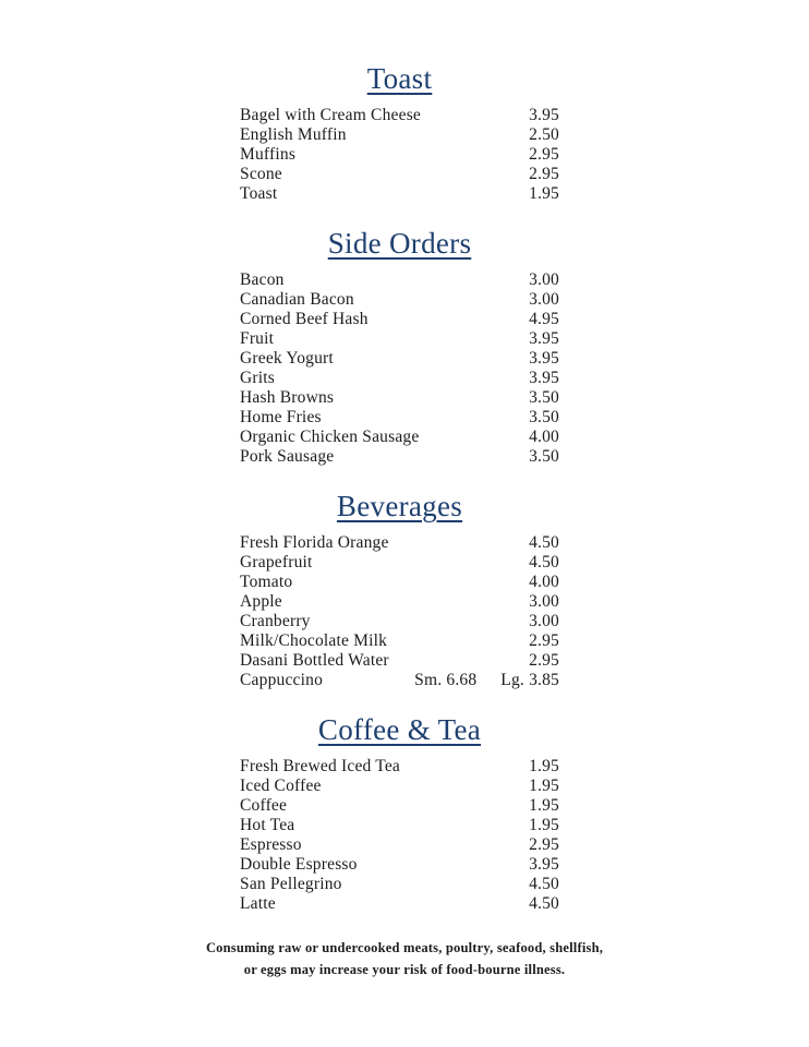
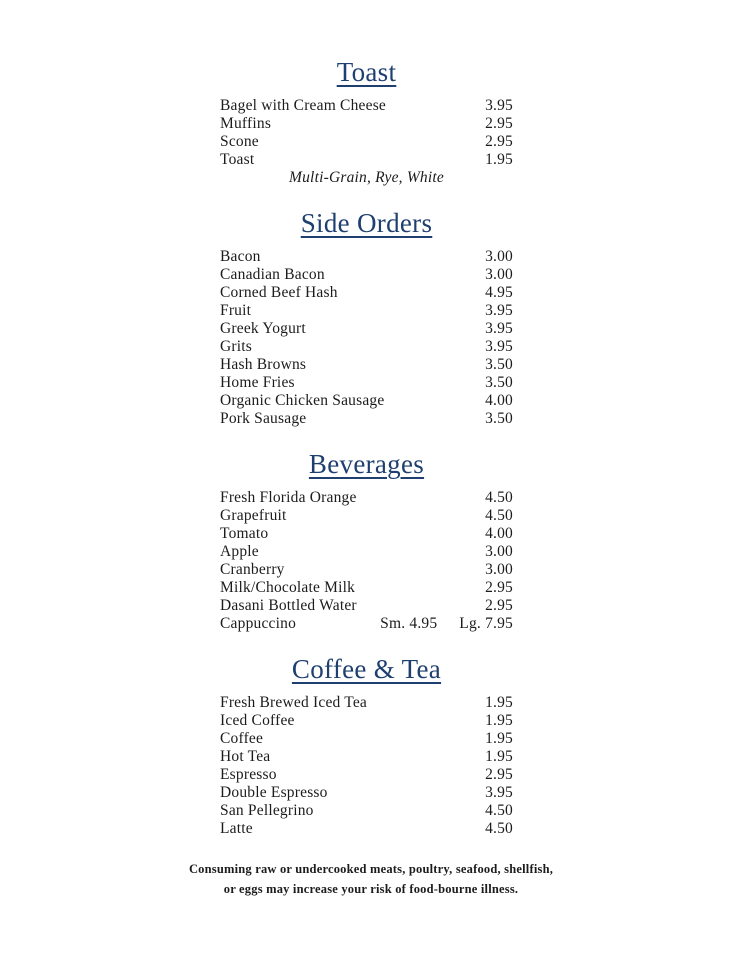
  Toast
  Bagel with Cream Cheese
  3.95
- English Muffin
- 2.50
  Muffins
  2.95
  Scone
  2.95
  Toast
  1.95
+ Multi-Grain, Rye, White
  Side Orders
  Bacon
  3.00
  Canadian Bacon
  3.00
  Corned Beef Hash
  4.95
  Fruit
  3.95
  Greek Yogurt
  3.95
  Grits
  3.95
  Hash Browns
  3.50
  Home Fries
  3.50
  Organic Chicken Sausage
  4.00
  Pork Sausage
  3.50
  Beverages
  Fresh Florida Orange
  4.50
  Grapefruit
  4.50
  Tomato
  4.00
  Apple
  3.00
  Cranberry
  3.00
  Milk/Chocolate Milk
  2.95
  Dasani Bottled Water
  2.95
  Cappuccino
- Sm. 6.68
+ Sm. 4.95
- Lg. 3.85
+ Lg. 7.95
  Coffee & Tea
  Fresh Brewed Iced Tea
  1.95
  Iced Coffee
  1.95
  Coffee
  1.95
  Hot Tea
  1.95
  Espresso
  2.95
  Double Espresso
  3.95
  San Pellegrino
  4.50
  Latte
  4.50
  Consuming raw or undercooked meats, poultry, seafood, shellfish,
  or eggs may increase your risk of food-bourne illness.
